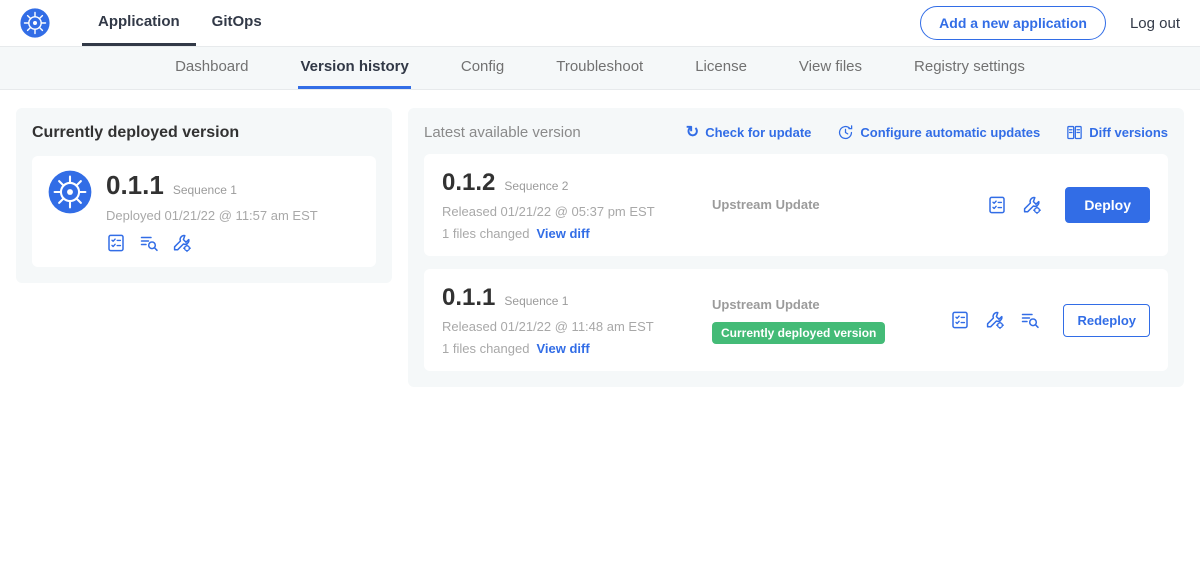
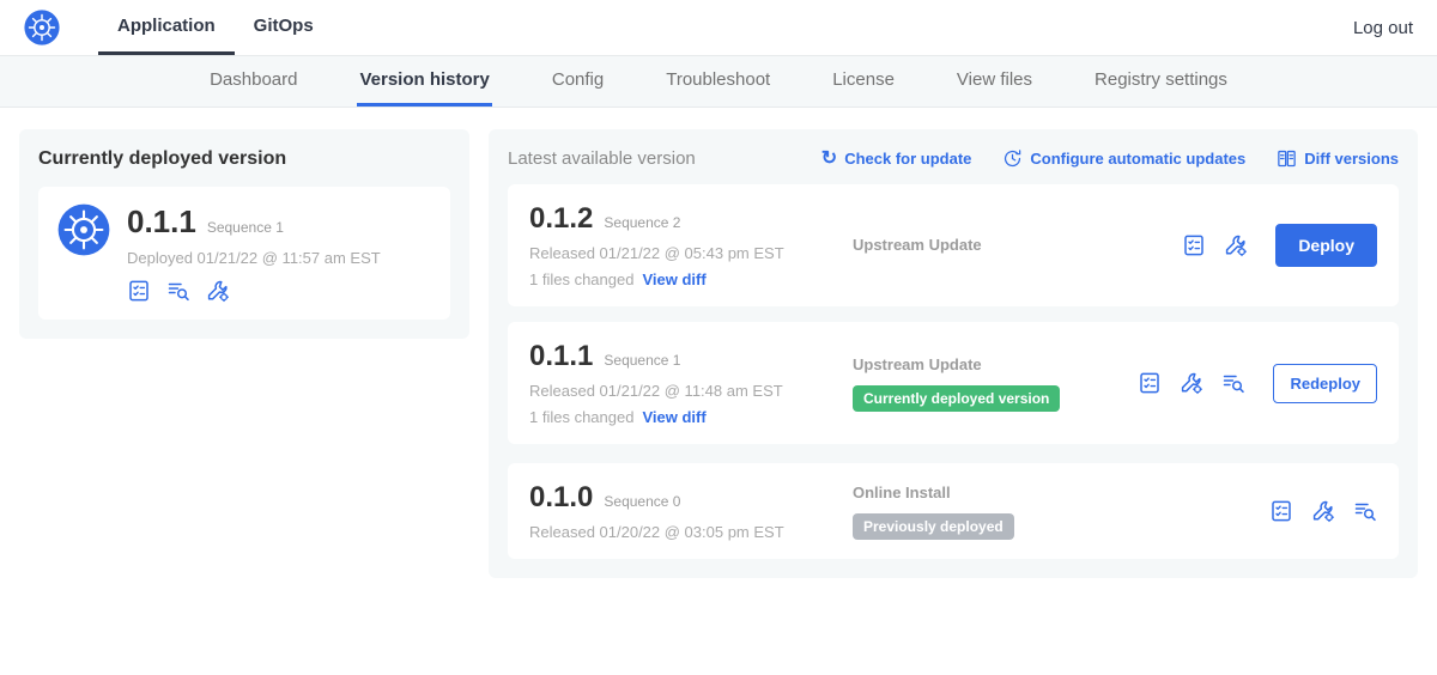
  Application
  GitOps
- Add a new application
  Log out
  Dashboard
  Version history
  Config
  Troubleshoot
  License
  View files
  Registry settings
  Currently deployed version
  0.1.1
  Sequence 1
  Deployed 01/21/22 @ 11:57 am EST
  Latest available version
  ↻
  Check for update
  Configure automatic updates
  Diff versions
  0.1.2
  Sequence 2
- Released 01/21/22 @ 05:37 pm EST
+ Released 01/21/22 @ 05:43 pm EST
  1 files changed
  View diff
  Upstream Update
  Deploy
  0.1.1
  Sequence 1
  Released 01/21/22 @ 11:48 am EST
  1 files changed
  View diff
  Upstream Update
  Currently deployed version
  Redeploy
+ 0.1.0
+ Sequence 0
+ Released 01/20/22 @ 03:05 pm EST
+ Online Install
+ Previously deployed
